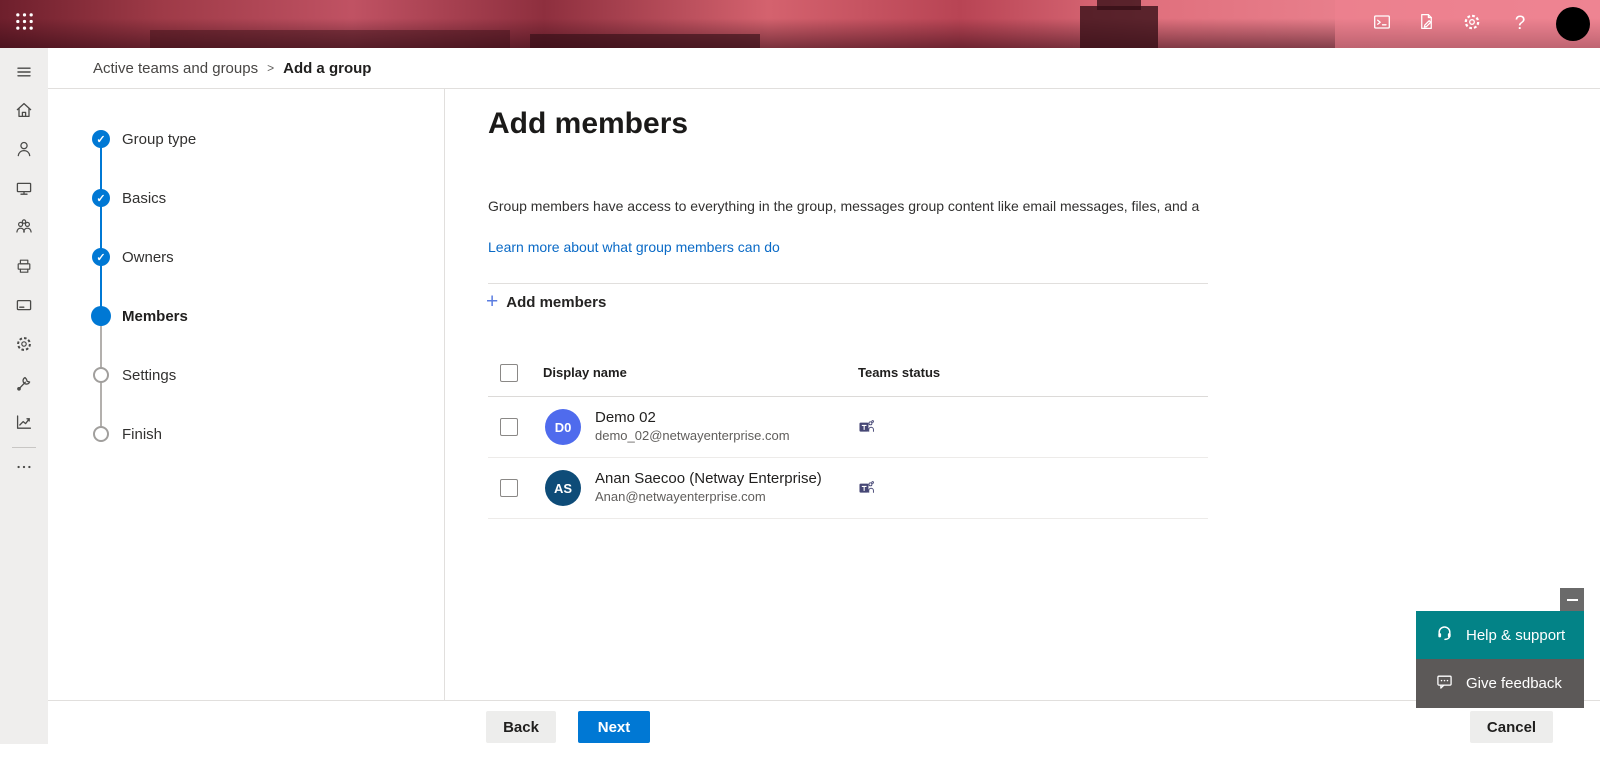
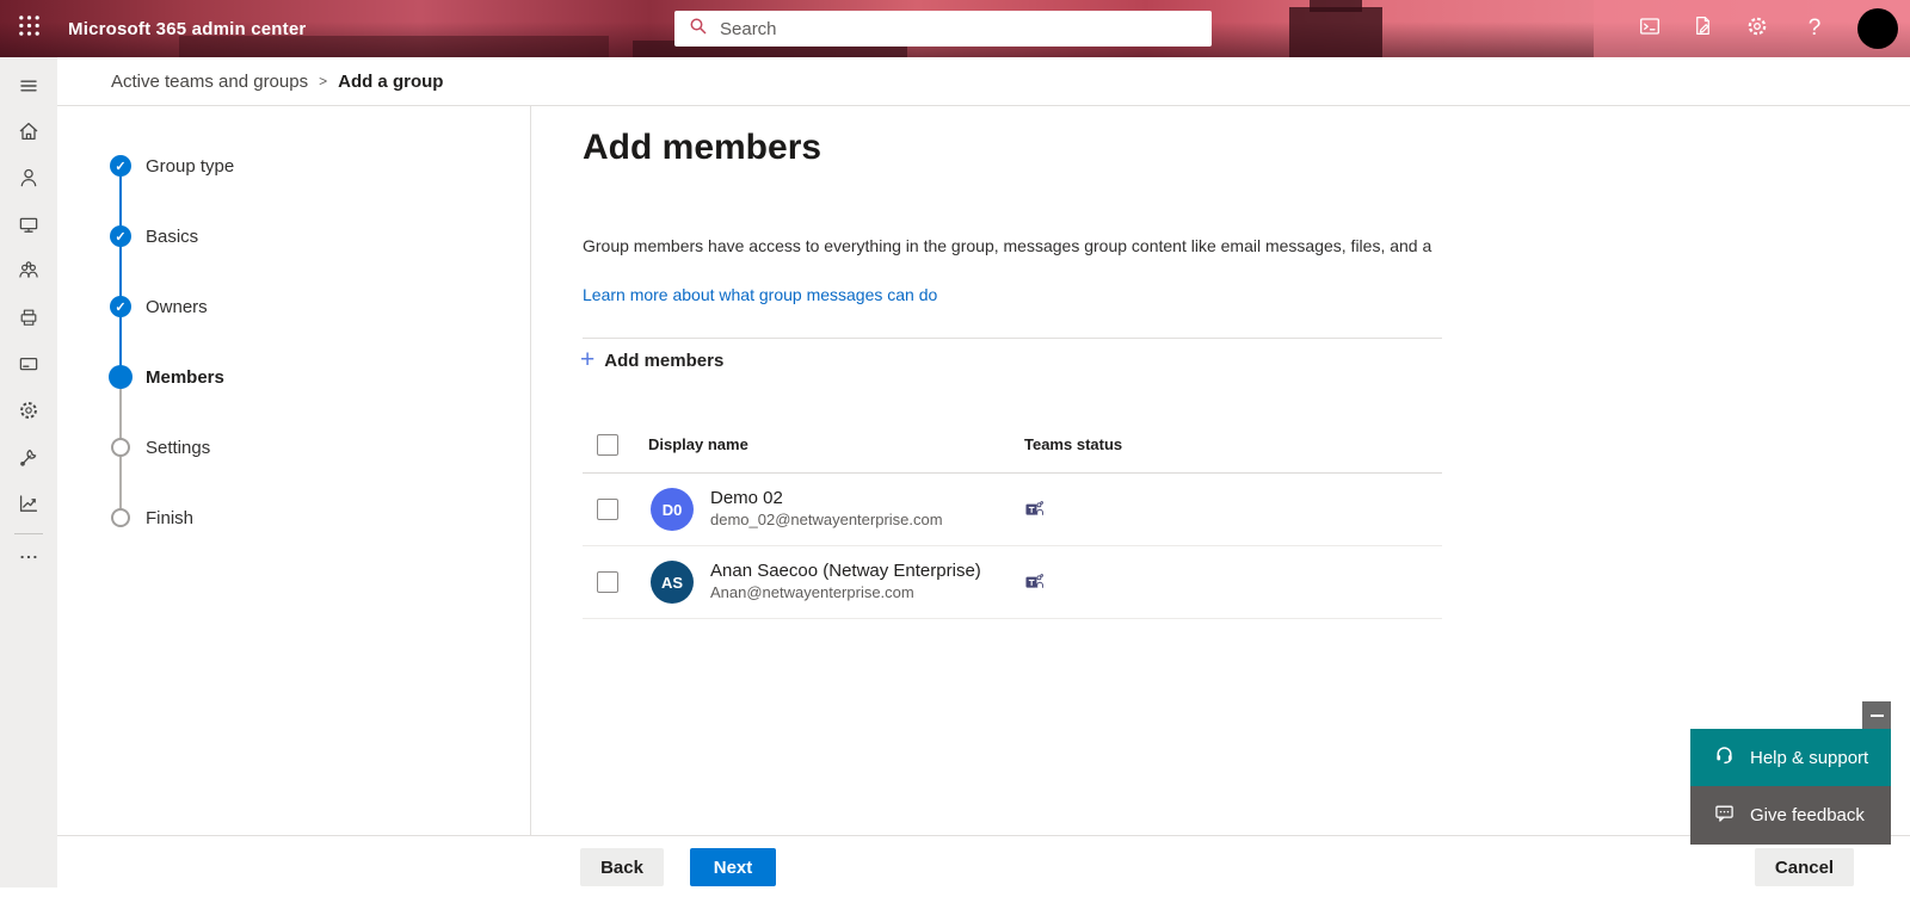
+ Microsoft 365 admin center
+ Search
  ?
  Active teams and groups
  >
  Add a group
  ✓
  Group type
  ✓
  Basics
  ✓
  Owners
  Members
  Settings
  Finish
  Add members
  Group members have access to everything in the group, messages group content like email messages, files, and a
- Learn more about what group members can do
+ Learn more about what group messages can do
  +
  Add members
  Display name
  Teams status
  D0
  Demo 02
  demo_02@netwayenterprise.com
  AS
  Anan Saecoo (Netway Enterprise)
  Anan@netwayenterprise.com
  Back
  Next
  Cancel
  Help & support
  Give feedback
